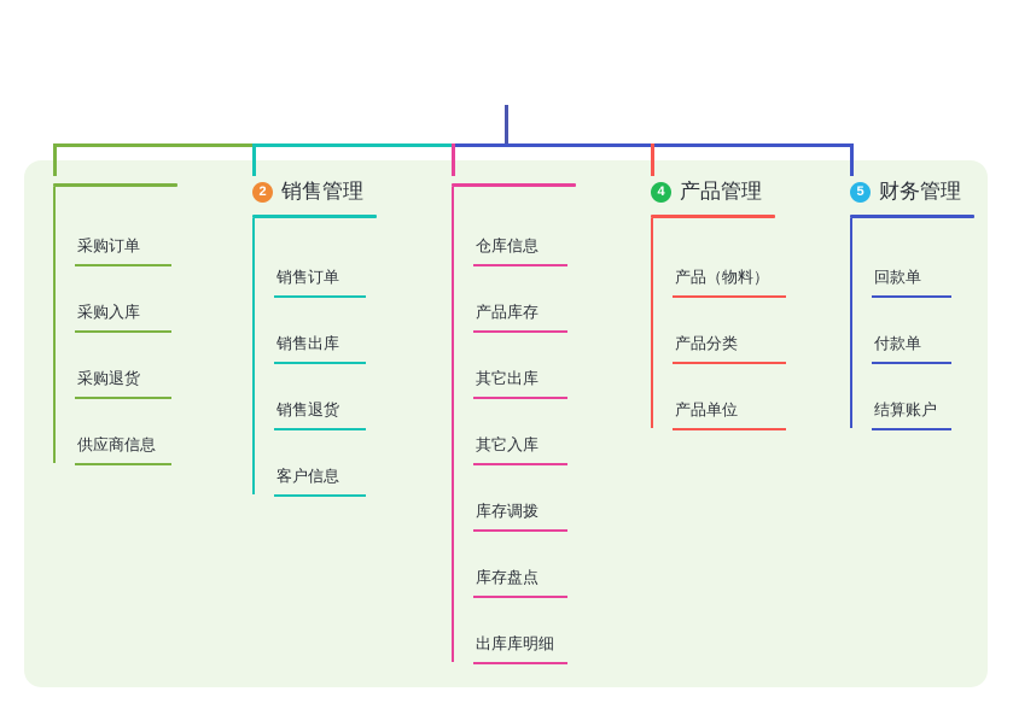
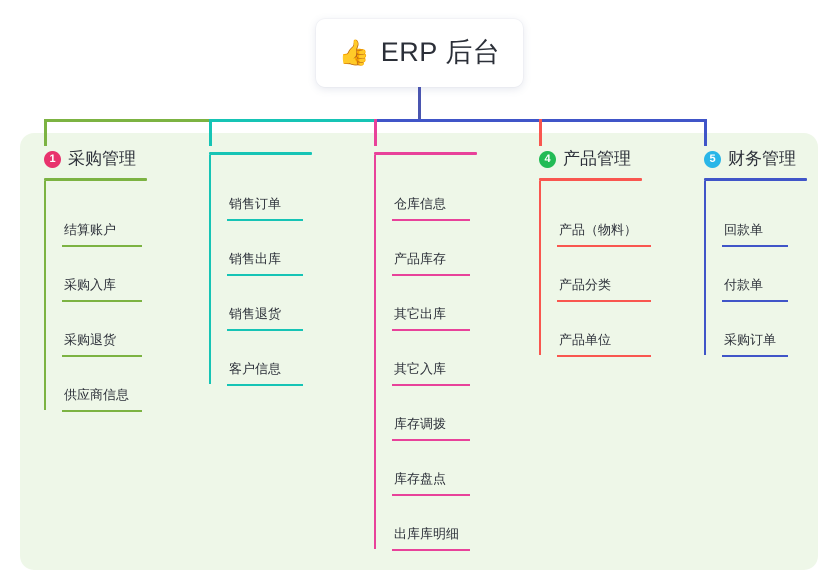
+ 👍
+ ERP 后台
+ 1
+ 采购管理
- 采购订单
+ 结算账户
  采购入库
  采购退货
  供应商信息
- 2
- 销售管理
  销售订单
  销售出库
  销售退货
  客户信息
  仓库信息
  产品库存
  其它出库
  其它入库
  库存调拨
  库存盘点
  出库库明细
  4
  产品管理
  产品（物料）
  产品分类
  产品单位
  5
  财务管理
  回款单
  付款单
- 结算账户
+ 采购订单
